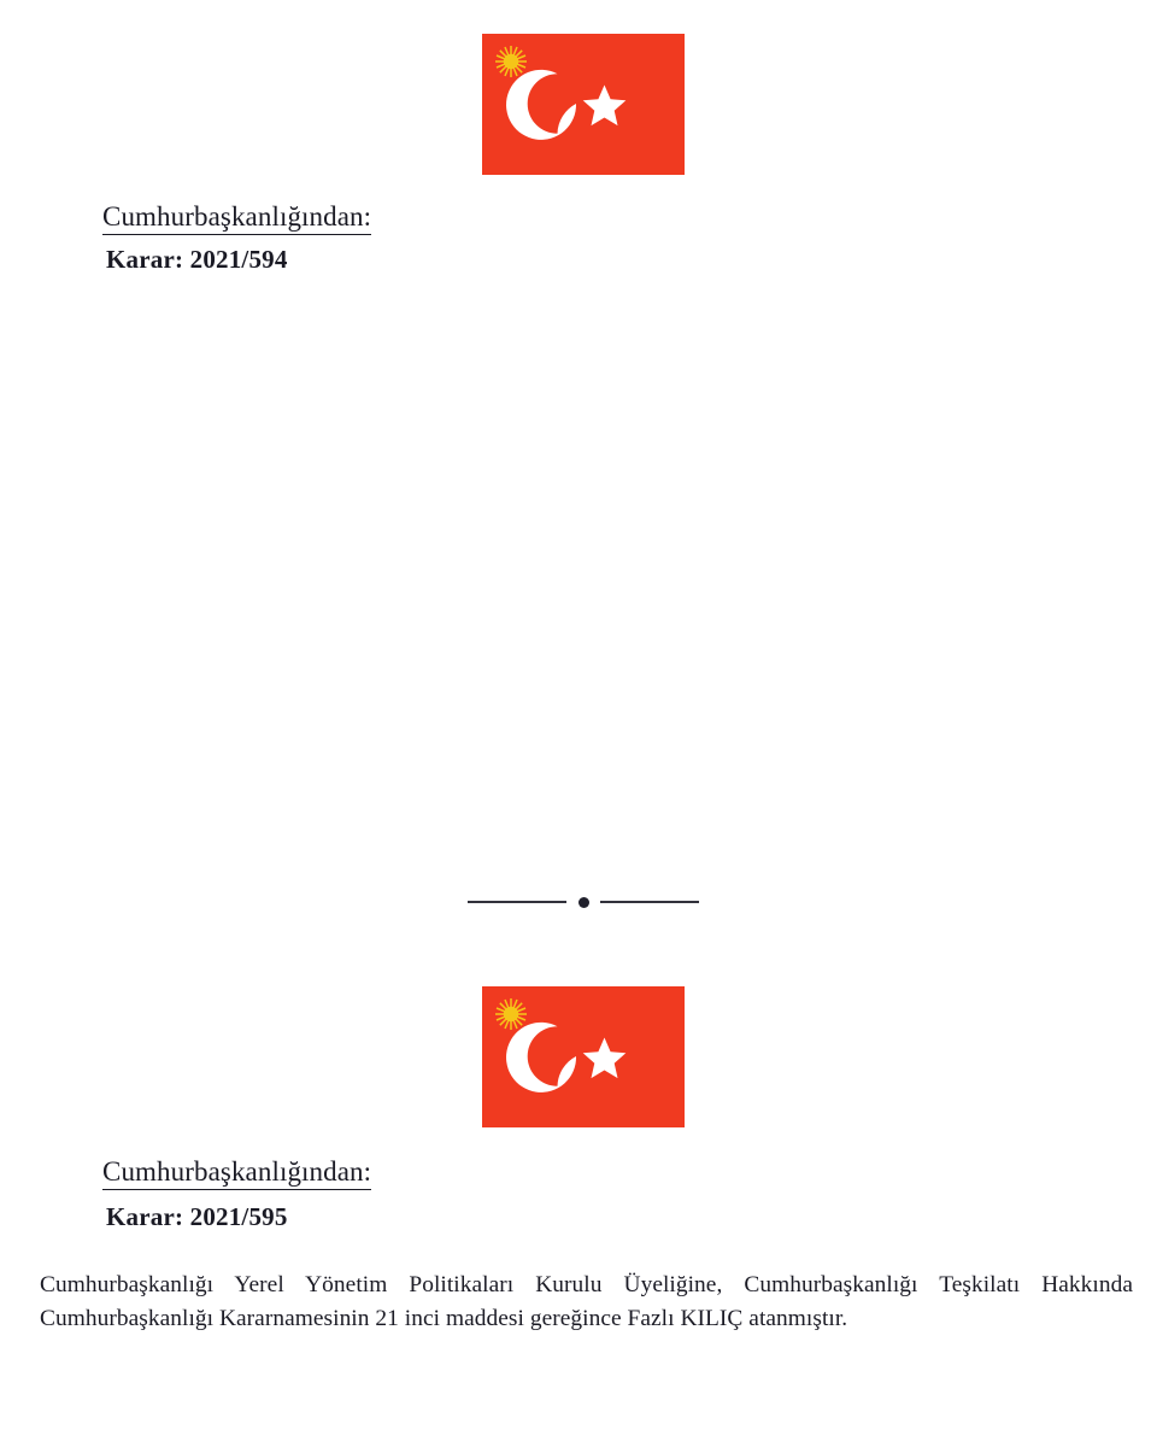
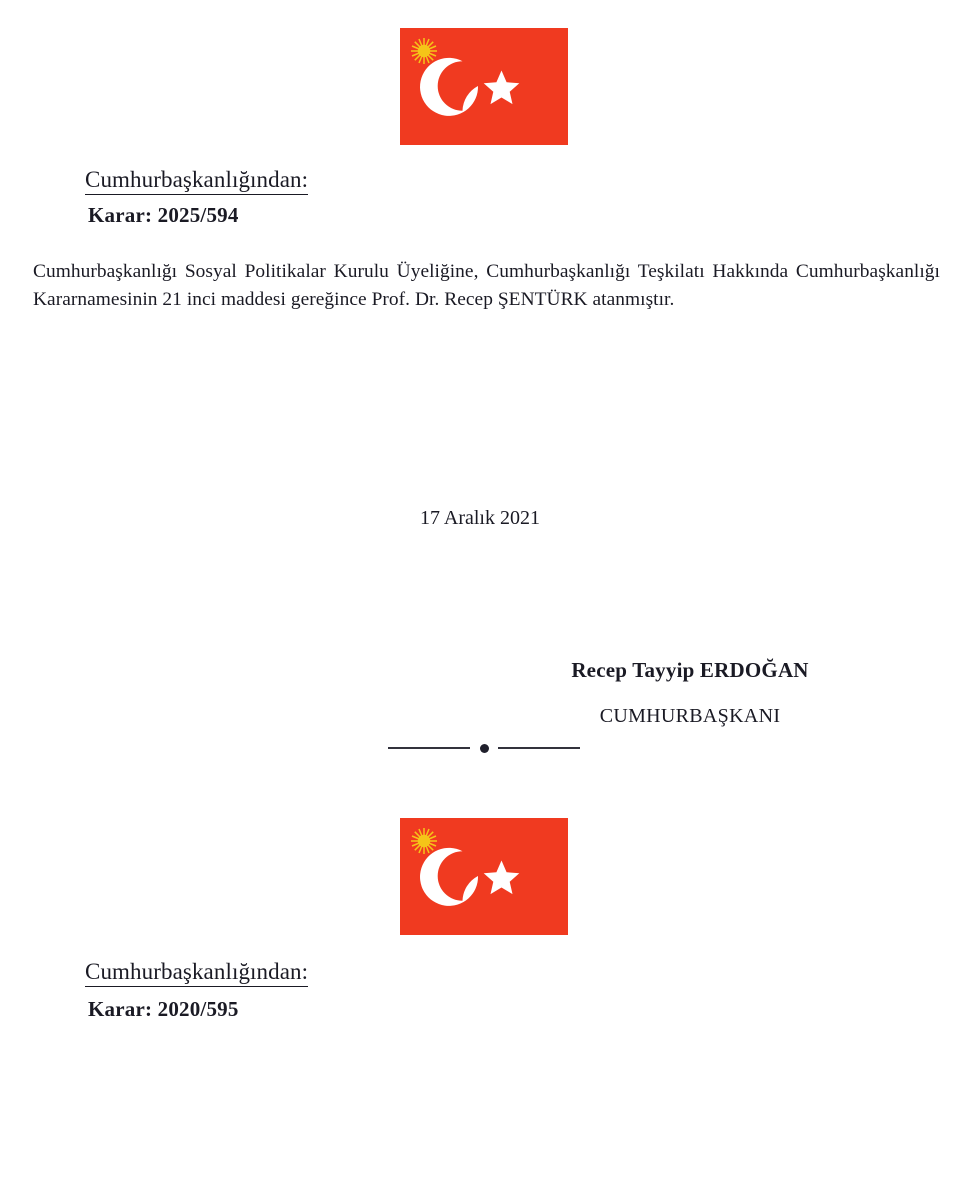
  Cumhurbaşkanlığından:
- Karar: 2021/594
+ Karar: 2025/594
+ Cumhurbaşkanlığı Sosyal Politikalar Kurulu Üyeliğine, Cumhurbaşkanlığı Teşkilatı Hakkında Cumhurbaşkanlığı Kararnamesinin 21 inci maddesi gereğince Prof. Dr. Recep ŞENTÜRK atanmıştır.
+ 17 Aralık 2021
+ Recep Tayyip ERDOĞAN
+ CUMHURBAŞKANI
  Cumhurbaşkanlığından:
- Karar: 2021/595
+ Karar: 2020/595
- Cumhurbaşkanlığı Yerel Yönetim Politikaları Kurulu Üyeliğine, Cumhurbaşkanlığı Teşkilatı Hakkında Cumhurbaşkanlığı Kararnamesinin 21 inci maddesi gereğince Fazlı KILIÇ atanmıştır.
